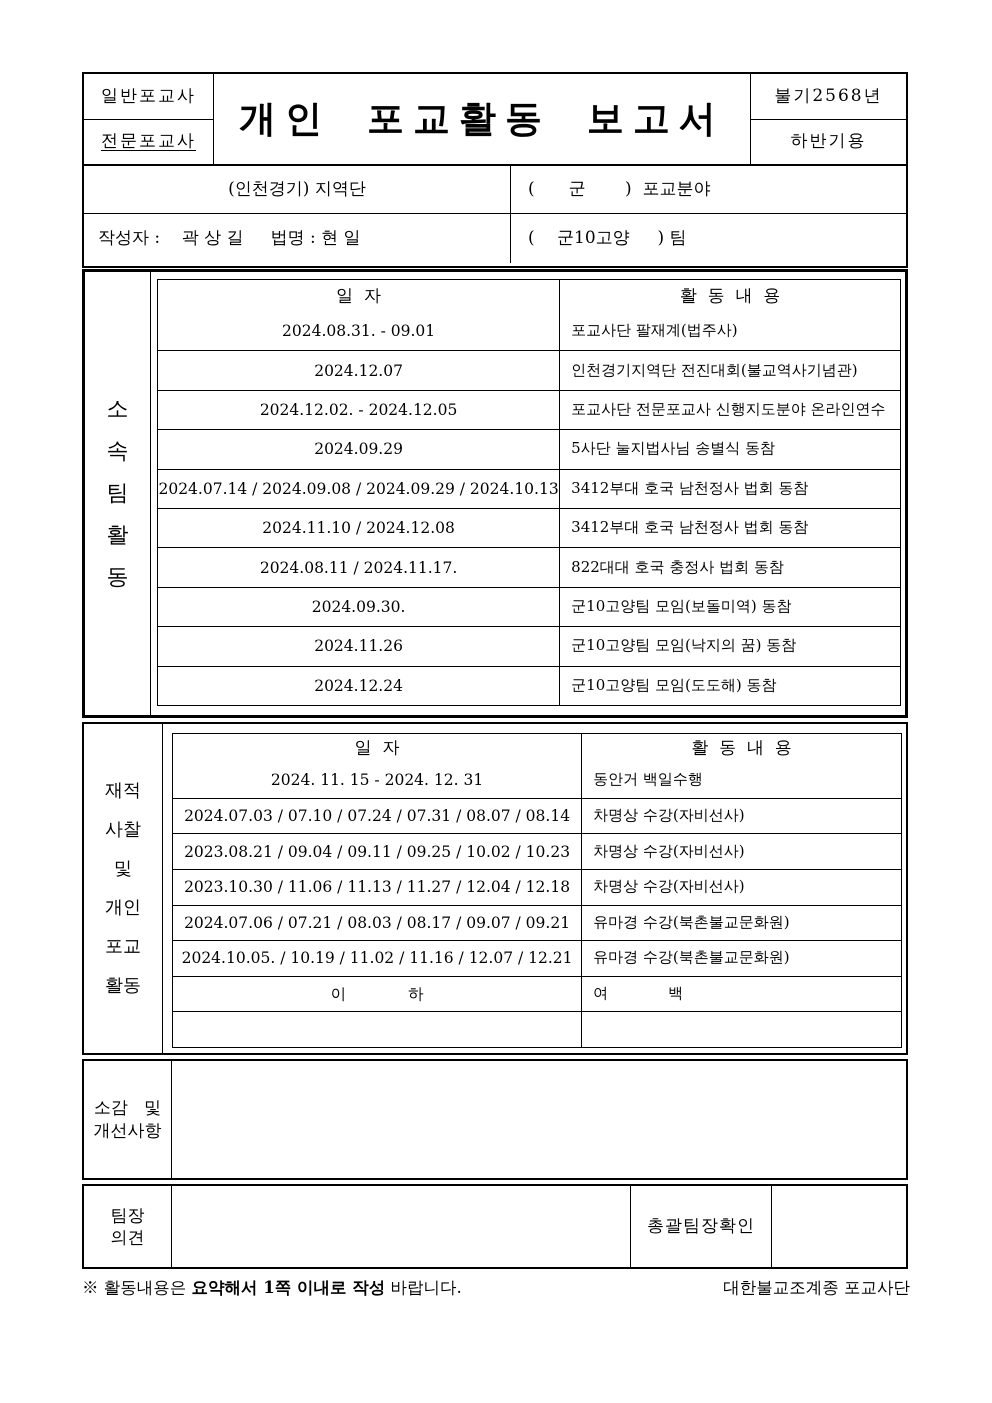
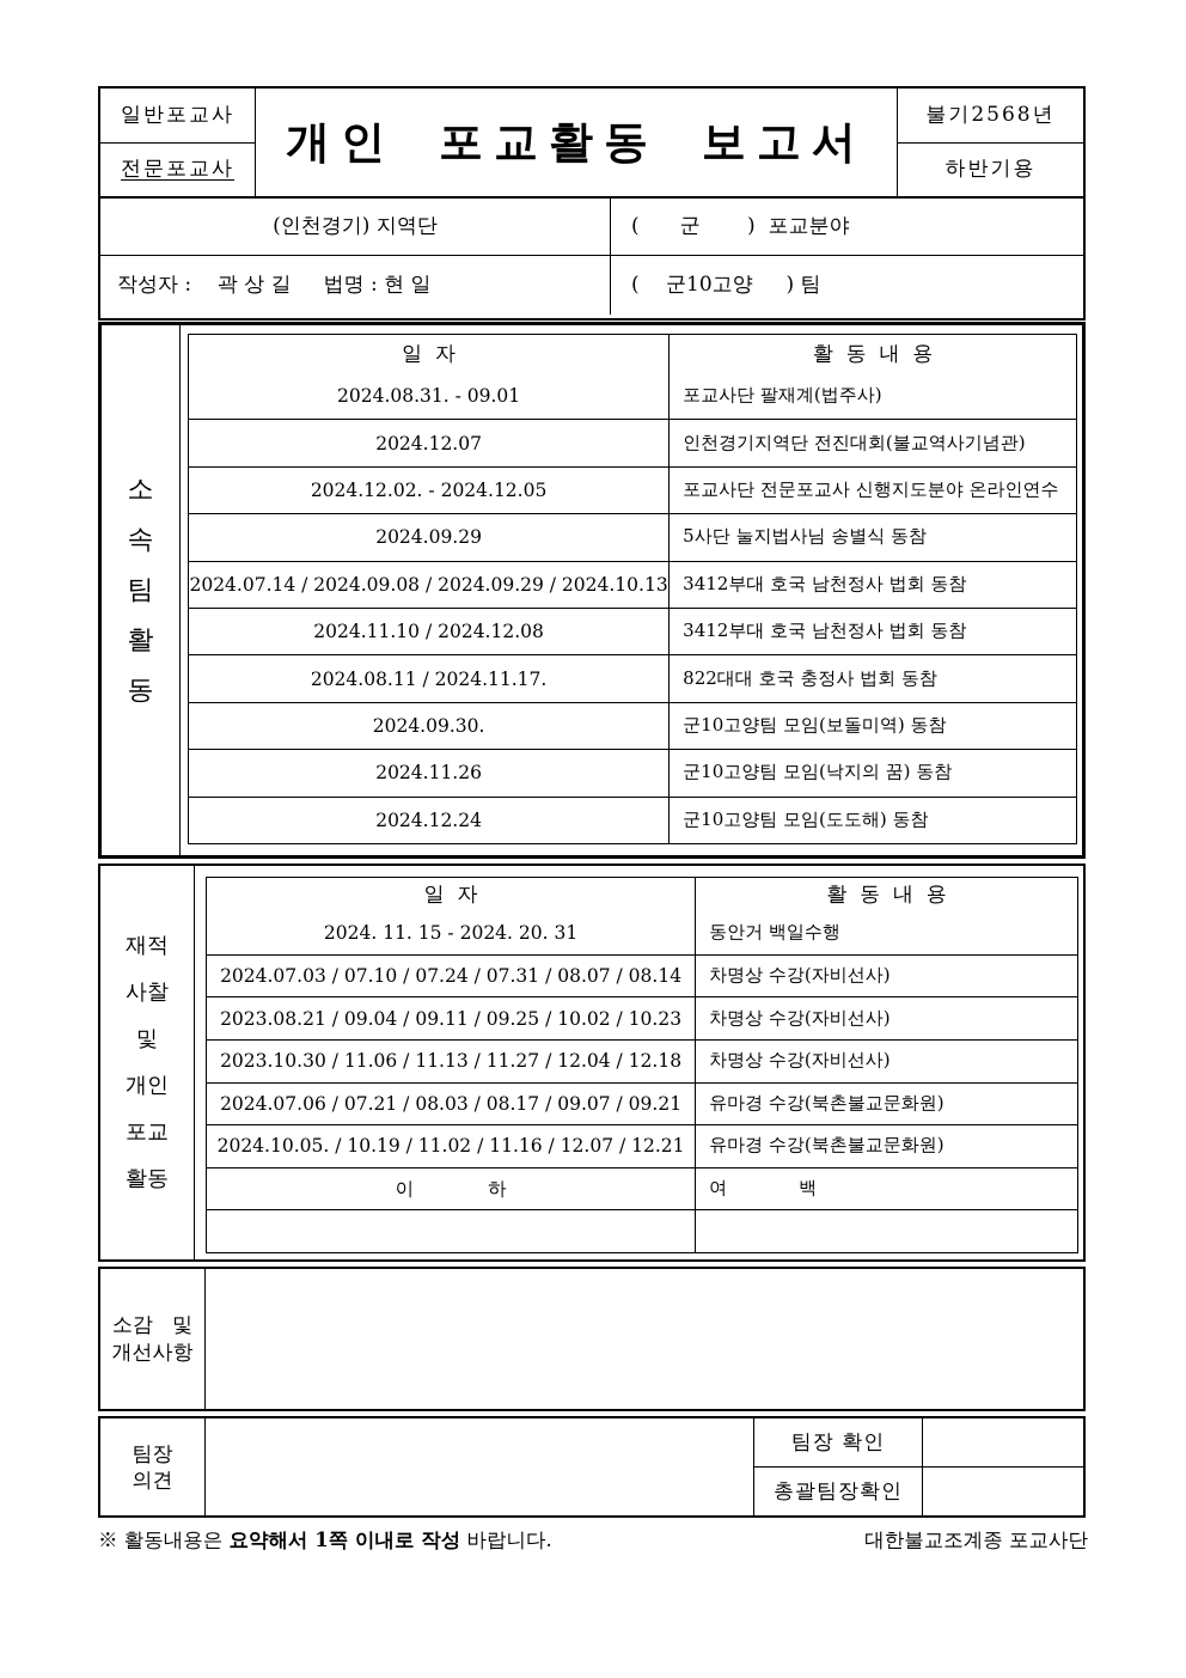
  일반포교사
  전문포교사
  개인 포교활동 보고서
  불기2568년
  하반기용
  (인천경기) 지역단
  ( 군 ) 포교분야
  작성자 : 곽 상 길 법명 : 현 일
  ( 군10고양 ) 팀
  소
  속
  팀
  활
  동
  일 자
  활 동 내 용
  2024.08.31. - 09.01
  포교사단 팔재계(법주사)
  2024.12.07
  인천경기지역단 전진대회(불교역사기념관)
  2024.12.02. - 2024.12.05
  포교사단 전문포교사 신행지도분야 온라인연수
  2024.09.29
  5사단 눌지법사님 송별식 동참
  2024.07.14 / 2024.09.08 / 2024.09.29 / 2024.10.13
  3412부대 호국 남천정사 법회 동참
  2024.11.10 / 2024.12.08
  3412부대 호국 남천정사 법회 동참
  2024.08.11 / 2024.11.17.
  822대대 호국 충정사 법회 동참
  2024.09.30.
  군10고양팀 모임(보돌미역) 동참
  2024.11.26
  군10고양팀 모임(낙지의 꿈) 동참
  2024.12.24
  군10고양팀 모임(도도해) 동참
  재적
  사찰
  및
  개인
  포교
  활동
  일 자
  활 동 내 용
- 2024. 11. 15 - 2024. 12. 31
+ 2024. 11. 15 - 2024. 20. 31
  동안거 백일수행
  2024.07.03 / 07.10 / 07.24 / 07.31 / 08.07 / 08.14
  차명상 수강(자비선사)
  2023.08.21 / 09.04 / 09.11 / 09.25 / 10.02 / 10.23
  차명상 수강(자비선사)
  2023.10.30 / 11.06 / 11.13 / 11.27 / 12.04 / 12.18
  차명상 수강(자비선사)
  2024.07.06 / 07.21 / 08.03 / 08.17 / 09.07 / 09.21
  유마경 수강(북촌불교문화원)
  2024.10.05. / 10.19 / 11.02 / 11.16 / 12.07 / 12.21
  유마경 수강(북촌불교문화원)
  이 하
  여 백
  소감 및
  개선사항
  팀장
  의견
+ 팀장 확인
  총괄팀장확인
  ※ 활동내용은 요약해서 1쪽 이내로 작성 바랍니다.
  대한불교조계종 포교사단
